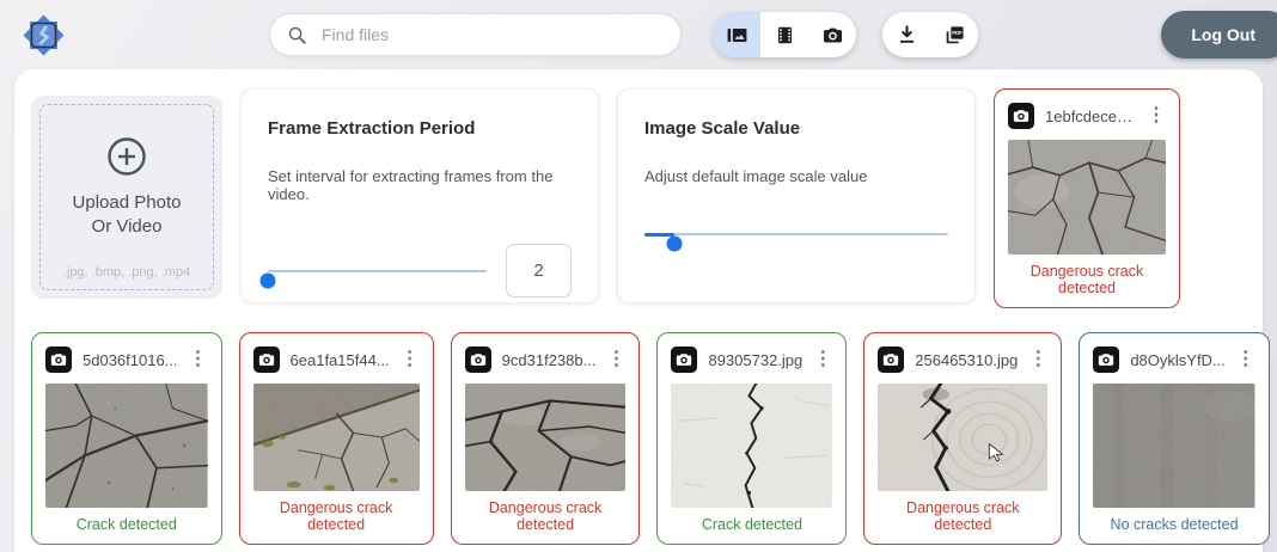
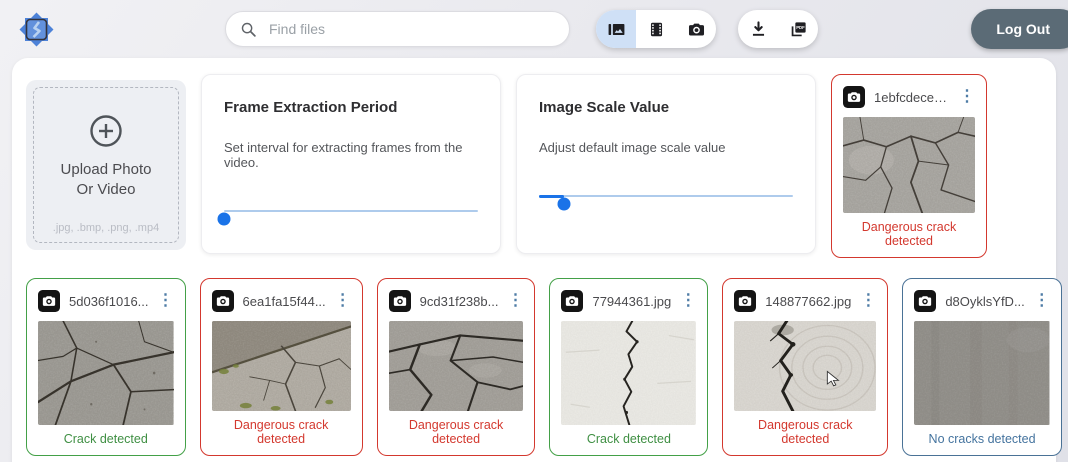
  Find files
  Log Out
  Upload Photo Or Video
  .jpg, .bmp, .png, .mp4
  Frame Extraction Period
  Set interval for extracting frames from the video.
- 2
  Image Scale Value
  Adjust default image scale value
  1ebfcdece2f.
  ⋮
  Dangerous crack detected
  5d036f1016...
  ⋮
  Crack detected
  6ea1fa15f44...
  ⋮
  Dangerous crack detected
  9cd31f238b...
  ⋮
  Dangerous crack detected
- 89305732.jpg
+ 77944361.jpg
  ⋮
  Crack detected
- 256465310.jpg
+ 148877662.jpg
  ⋮
  Dangerous crack detected
  d8OyklsYfD...
  ⋮
  No cracks detected
